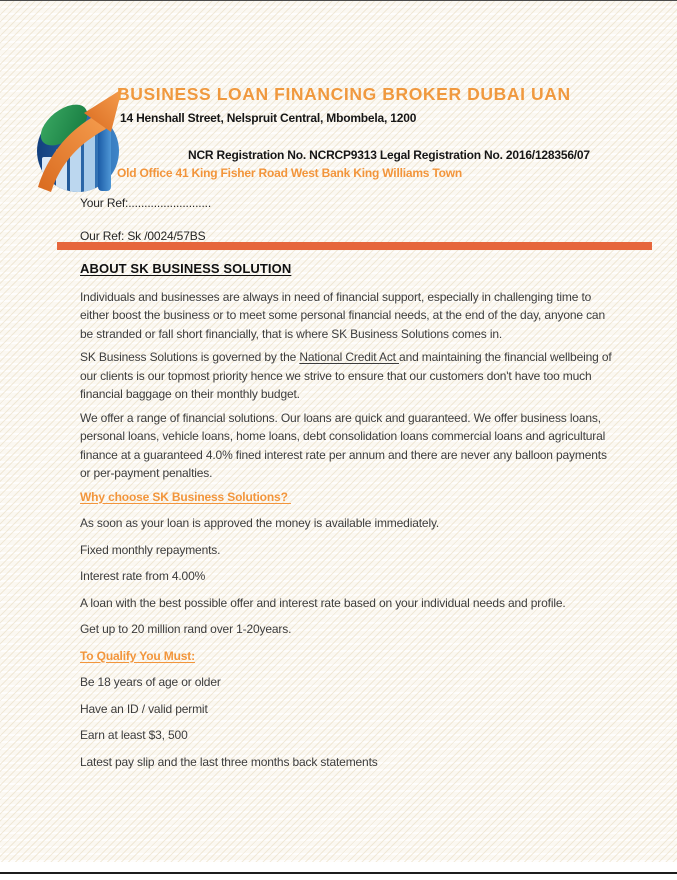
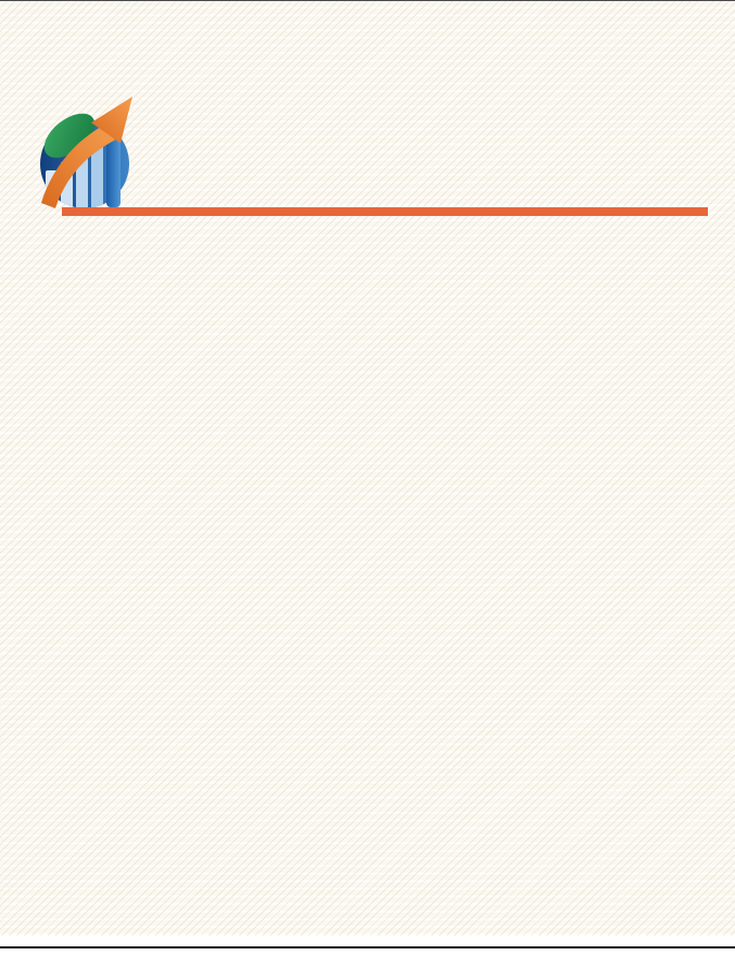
- BUSINESS LOAN FINANCING BROKER DUBAI UAN
- 14 Henshall Street, Nelspruit Central, Mbombela, 1200
- NCR Registration No. NCRCP9313 Legal Registration No. 2016/128356/07
- Old Office 41 King Fisher Road West Bank King Williams Town
- Your Ref:..........................
- Our Ref: Sk /0024/57BS
- ABOUT SK BUSINESS SOLUTION
- Individuals and businesses are always in need of financial support, especially in challenging time to either boost the business or to meet some personal financial needs, at the end of the day, anyone can be stranded or fall short financially, that is where SK Business Solutions comes in.
- SK Business Solutions is governed by the National Credit Act and maintaining the financial wellbeing of our clients is our topmost priority hence we strive to ensure that our customers don't have too much financial baggage on their monthly budget.
- We offer a range of financial solutions. Our loans are quick and guaranteed. We offer business loans, personal loans, vehicle loans, home loans, debt consolidation loans commercial loans and agricultural finance at a guaranteed 4.0% fined interest rate per annum and there are never any balloon payments or per-payment penalties.
- Why choose SK Business Solutions?
- As soon as your loan is approved the money is available immediately.
- Fixed monthly repayments.
- Interest rate from 4.00%
- A loan with the best possible offer and interest rate based on your individual needs and profile.
- Get up to 20 million rand over 1-20years.
- To Qualify You Must:
- Be 18 years of age or older
- Have an ID / valid permit
- Earn at least $3, 500
- Latest pay slip and the last three months back statements
